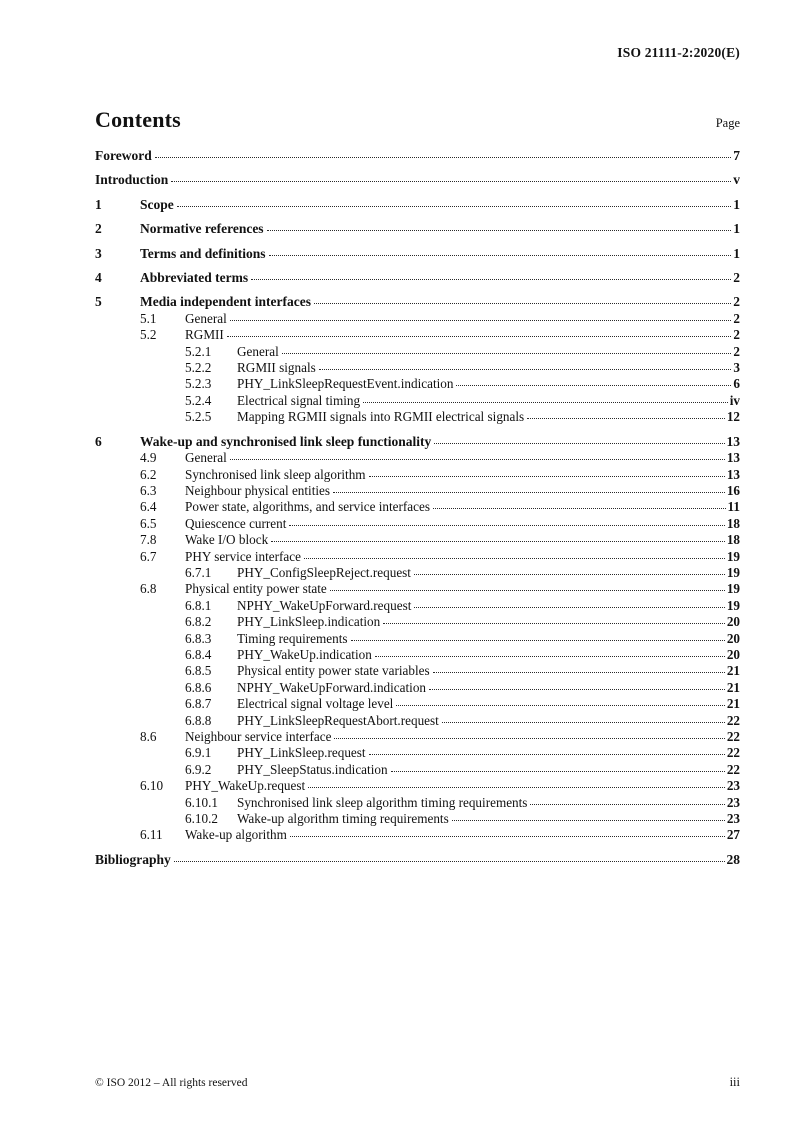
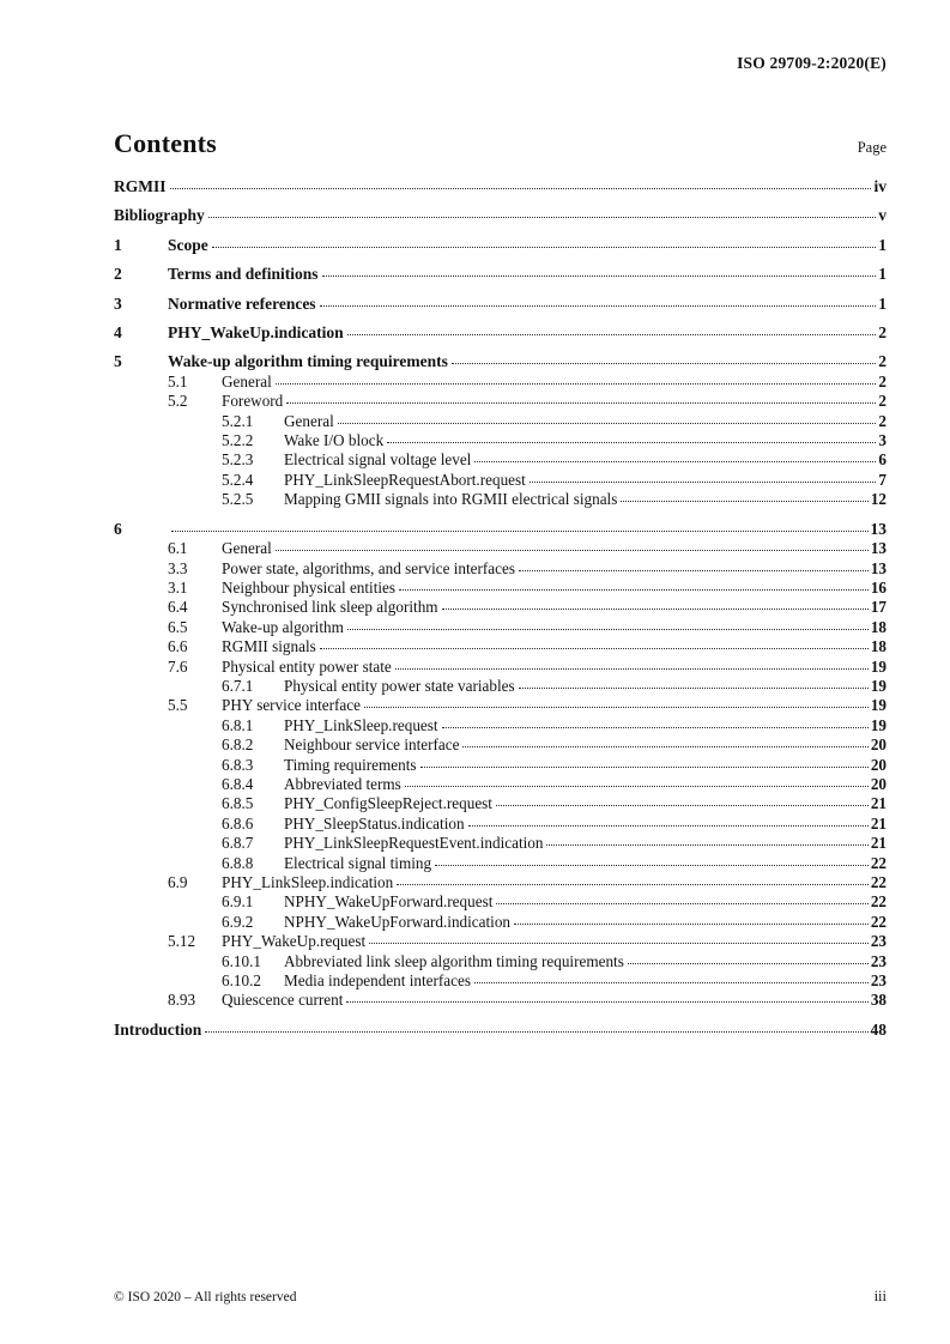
- ISO 21111-2:2020(E)
+ ISO 29709-2:2020(E)
  Contents
  Page
- Foreword
+ RGMII
- 7
+ iv
- Introduction
+ Bibliography
  v
  1
  Scope
  1
  2
- Normative references
+ Terms and definitions
  1
  3
- Terms and definitions
+ Normative references
  1
  4
- Abbreviated terms
+ PHY_WakeUp.indication
  2
  5
- Media independent interfaces
+ Wake-up algorithm timing requirements
  2
  5.1
  General
  2
  5.2
- RGMII
+ Foreword
  2
  5.2.1
  General
  2
  5.2.2
- RGMII signals
+ Wake I/O block
  3
  5.2.3
- PHY_LinkSleepRequestEvent.indication
+ Electrical signal voltage level
  6
  5.2.4
- Electrical signal timing
+ PHY_LinkSleepRequestAbort.request
- iv
+ 7
  5.2.5
- Mapping RGMII signals into RGMII electrical signals
+ Mapping GMII signals into RGMII electrical signals
  12
  6
- Wake-up and synchronised link sleep functionality
  13
- 4.9
+ 6.1
  General
  13
- 6.2
+ 3.3
- Synchronised link sleep algorithm
+ Power state, algorithms, and service interfaces
  13
- 6.3
+ 3.1
  Neighbour physical entities
  16
  6.4
- Power state, algorithms, and service interfaces
+ Synchronised link sleep algorithm
- 11
+ 17
  6.5
- Quiescence current
+ Wake-up algorithm
  18
- 7.8
+ 6.6
- Wake I/O block
+ RGMII signals
  18
- 6.7
+ 7.6
- PHY service interface
+ Physical entity power state
  19
  6.7.1
- PHY_ConfigSleepReject.request
+ Physical entity power state variables
  19
- 6.8
+ 5.5
- Physical entity power state
+ PHY service interface
  19
  6.8.1
- NPHY_WakeUpForward.request
+ PHY_LinkSleep.request
  19
  6.8.2
- PHY_LinkSleep.indication
+ Neighbour service interface
  20
  6.8.3
  Timing requirements
  20
  6.8.4
- PHY_WakeUp.indication
+ Abbreviated terms
  20
  6.8.5
- Physical entity power state variables
+ PHY_ConfigSleepReject.request
  21
  6.8.6
- NPHY_WakeUpForward.indication
+ PHY_SleepStatus.indication
  21
  6.8.7
- Electrical signal voltage level
+ PHY_LinkSleepRequestEvent.indication
  21
  6.8.8
- PHY_LinkSleepRequestAbort.request
+ Electrical signal timing
  22
- 8.6
+ 6.9
- Neighbour service interface
+ PHY_LinkSleep.indication
  22
  6.9.1
- PHY_LinkSleep.request
+ NPHY_WakeUpForward.request
  22
  6.9.2
- PHY_SleepStatus.indication
+ NPHY_WakeUpForward.indication
  22
- 6.10
+ 5.12
  PHY_WakeUp.request
  23
  6.10.1
- Synchronised link sleep algorithm timing requirements
+ Abbreviated link sleep algorithm timing requirements
  23
  6.10.2
- Wake-up algorithm timing requirements
+ Media independent interfaces
  23
- 6.11
+ 8.93
- Wake-up algorithm
+ Quiescence current
- 27
+ 38
- Bibliography
+ Introduction
- 28
+ 48
- © ISO 2012 – All rights reserved
+ © ISO 2020 – All rights reserved
  iii
